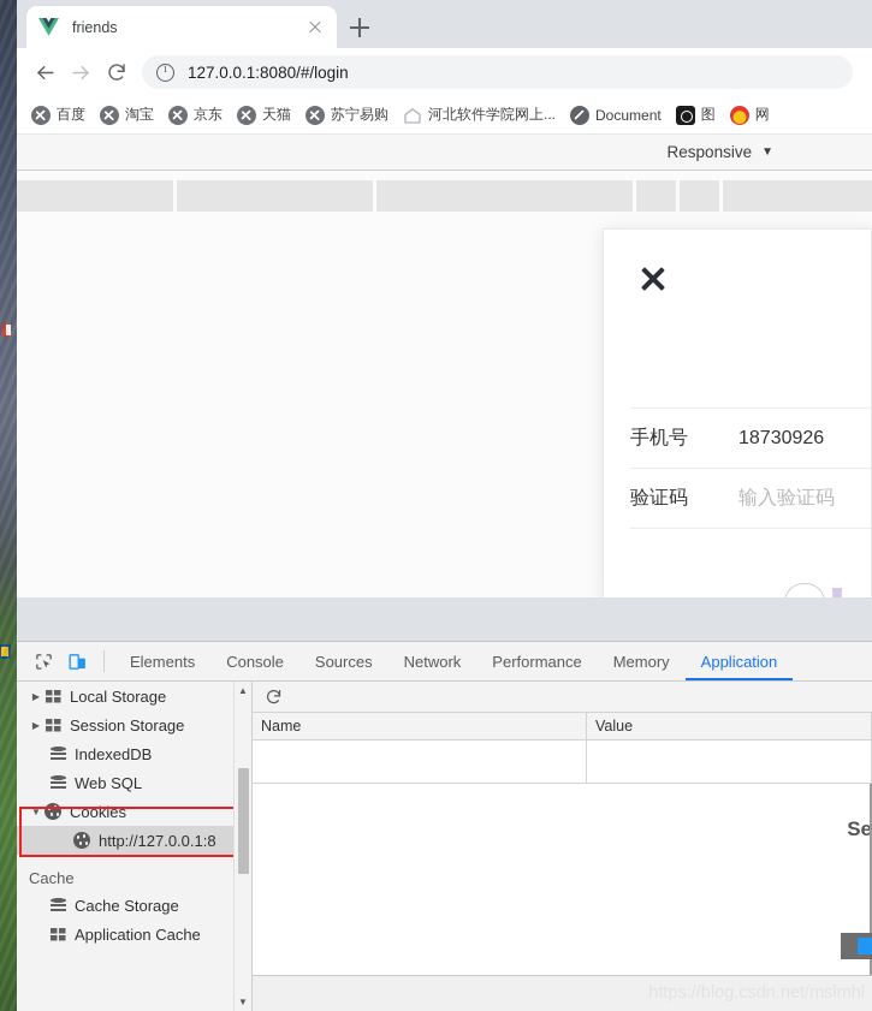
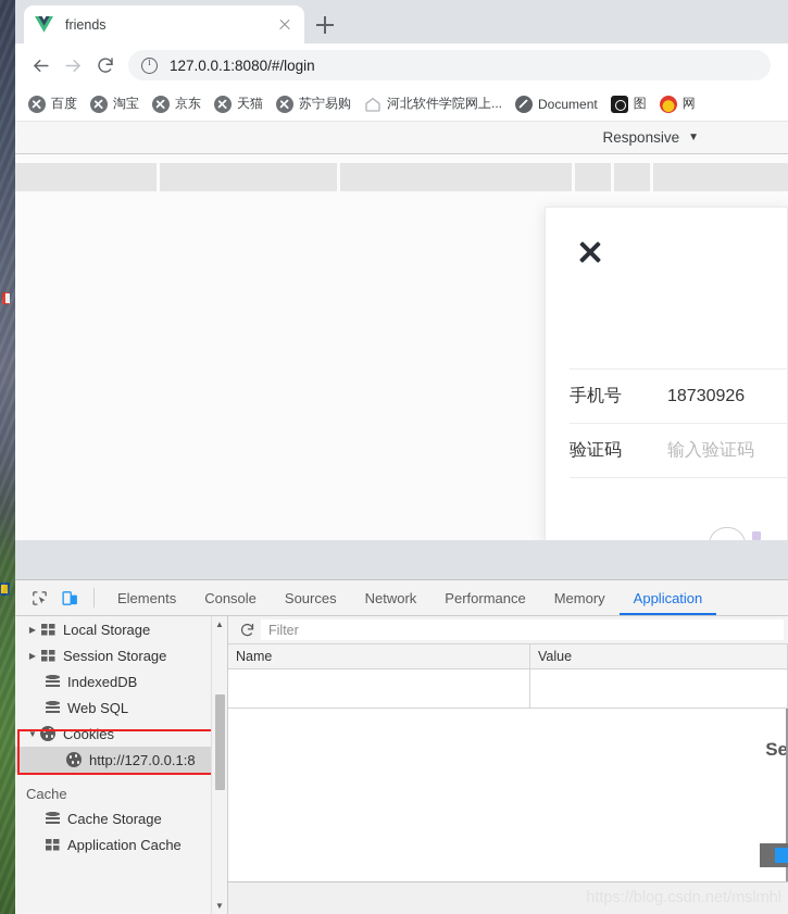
  friends
  127.0.0.1:8080/#/login
  百度
  淘宝
  京东
  天猫
  苏宁易购
  河北软件学院网上...
  Document
  图
  网
  Responsive
  ▼
  手机号
  18730926
  验证码
  输入验证码
  Elements
  Console
  Sources
  Network
  Performance
  Memory
  Application
  ▶
  Local Storage
  ▶
  Session Storage
  IndexedDB
  Web SQL
  ▼
  Cookies
  http://127.0.0.1:8
  Cache
  Cache Storage
  Application Cache
  ▲
  ▼
+ Filter
  Name
  Value
  Se
